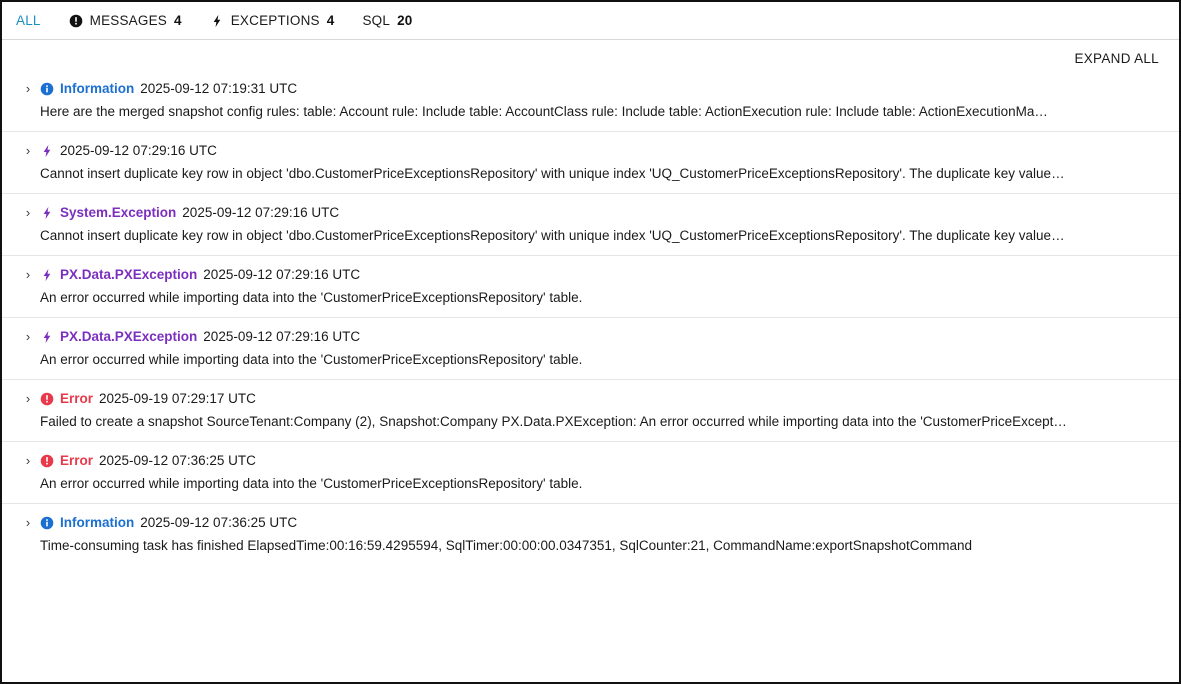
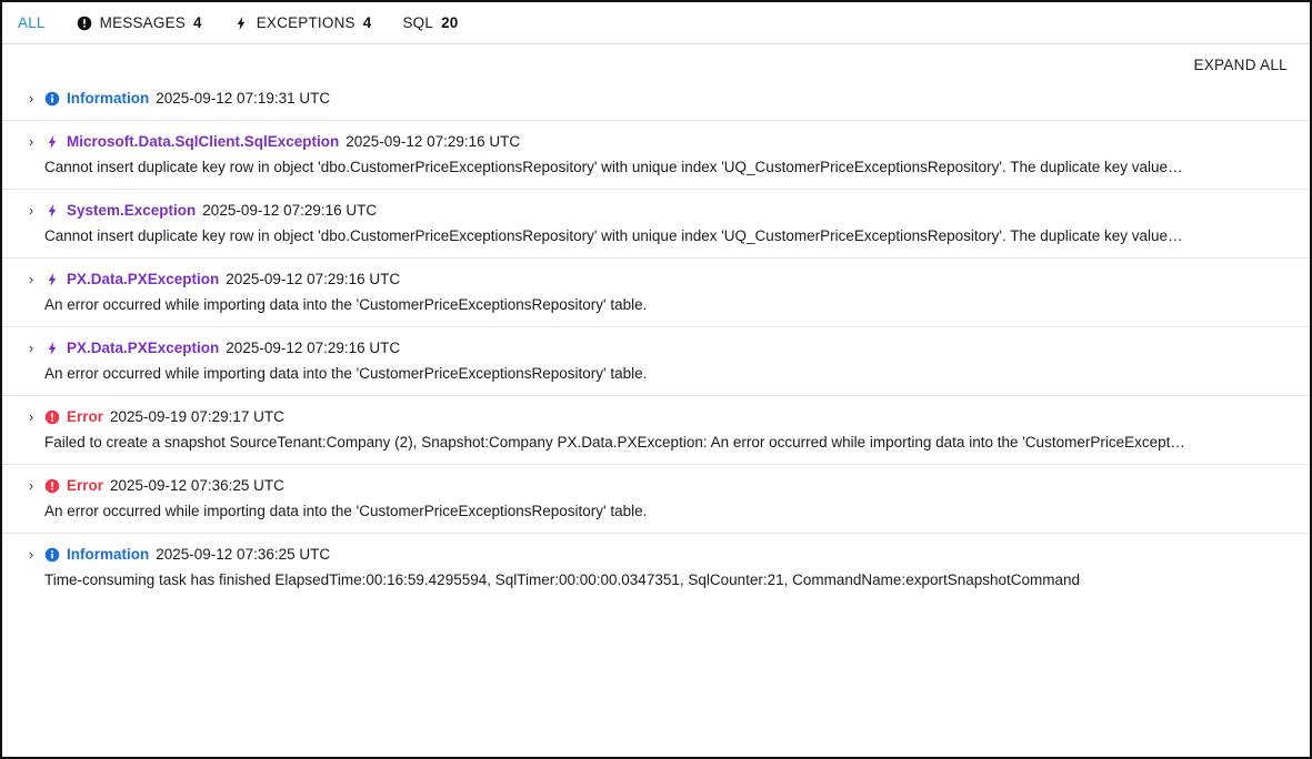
  ALL
  MESSAGES
  4
  EXCEPTIONS
  4
  SQL
  20
  EXPAND ALL
  ›
  Information
  2025-09-12 07:19:31 UTC
- Here are the merged snapshot config rules: table: Account rule: Include table: AccountClass rule: Include table: ActionExecution rule: Include table: ActionExecutionMa…
  ›
+ Microsoft.Data.SqlClient.SqlException
  2025-09-12 07:29:16 UTC
  Cannot insert duplicate key row in object 'dbo.CustomerPriceExceptionsRepository' with unique index 'UQ_CustomerPriceExceptionsRepository'. The duplicate key value…
  ›
  System.Exception
  2025-09-12 07:29:16 UTC
  Cannot insert duplicate key row in object 'dbo.CustomerPriceExceptionsRepository' with unique index 'UQ_CustomerPriceExceptionsRepository'. The duplicate key value…
  ›
  PX.Data.PXException
  2025-09-12 07:29:16 UTC
  An error occurred while importing data into the 'CustomerPriceExceptionsRepository' table.
  ›
  PX.Data.PXException
  2025-09-12 07:29:16 UTC
  An error occurred while importing data into the 'CustomerPriceExceptionsRepository' table.
  ›
  Error
  2025-09-19 07:29:17 UTC
  Failed to create a snapshot SourceTenant:Company (2), Snapshot:Company PX.Data.PXException: An error occurred while importing data into the 'CustomerPriceExcept…
  ›
  Error
  2025-09-12 07:36:25 UTC
  An error occurred while importing data into the 'CustomerPriceExceptionsRepository' table.
  ›
  Information
  2025-09-12 07:36:25 UTC
  Time-consuming task has finished ElapsedTime:00:16:59.4295594, SqlTimer:00:00:00.0347351, SqlCounter:21, CommandName:exportSnapshotCommand
